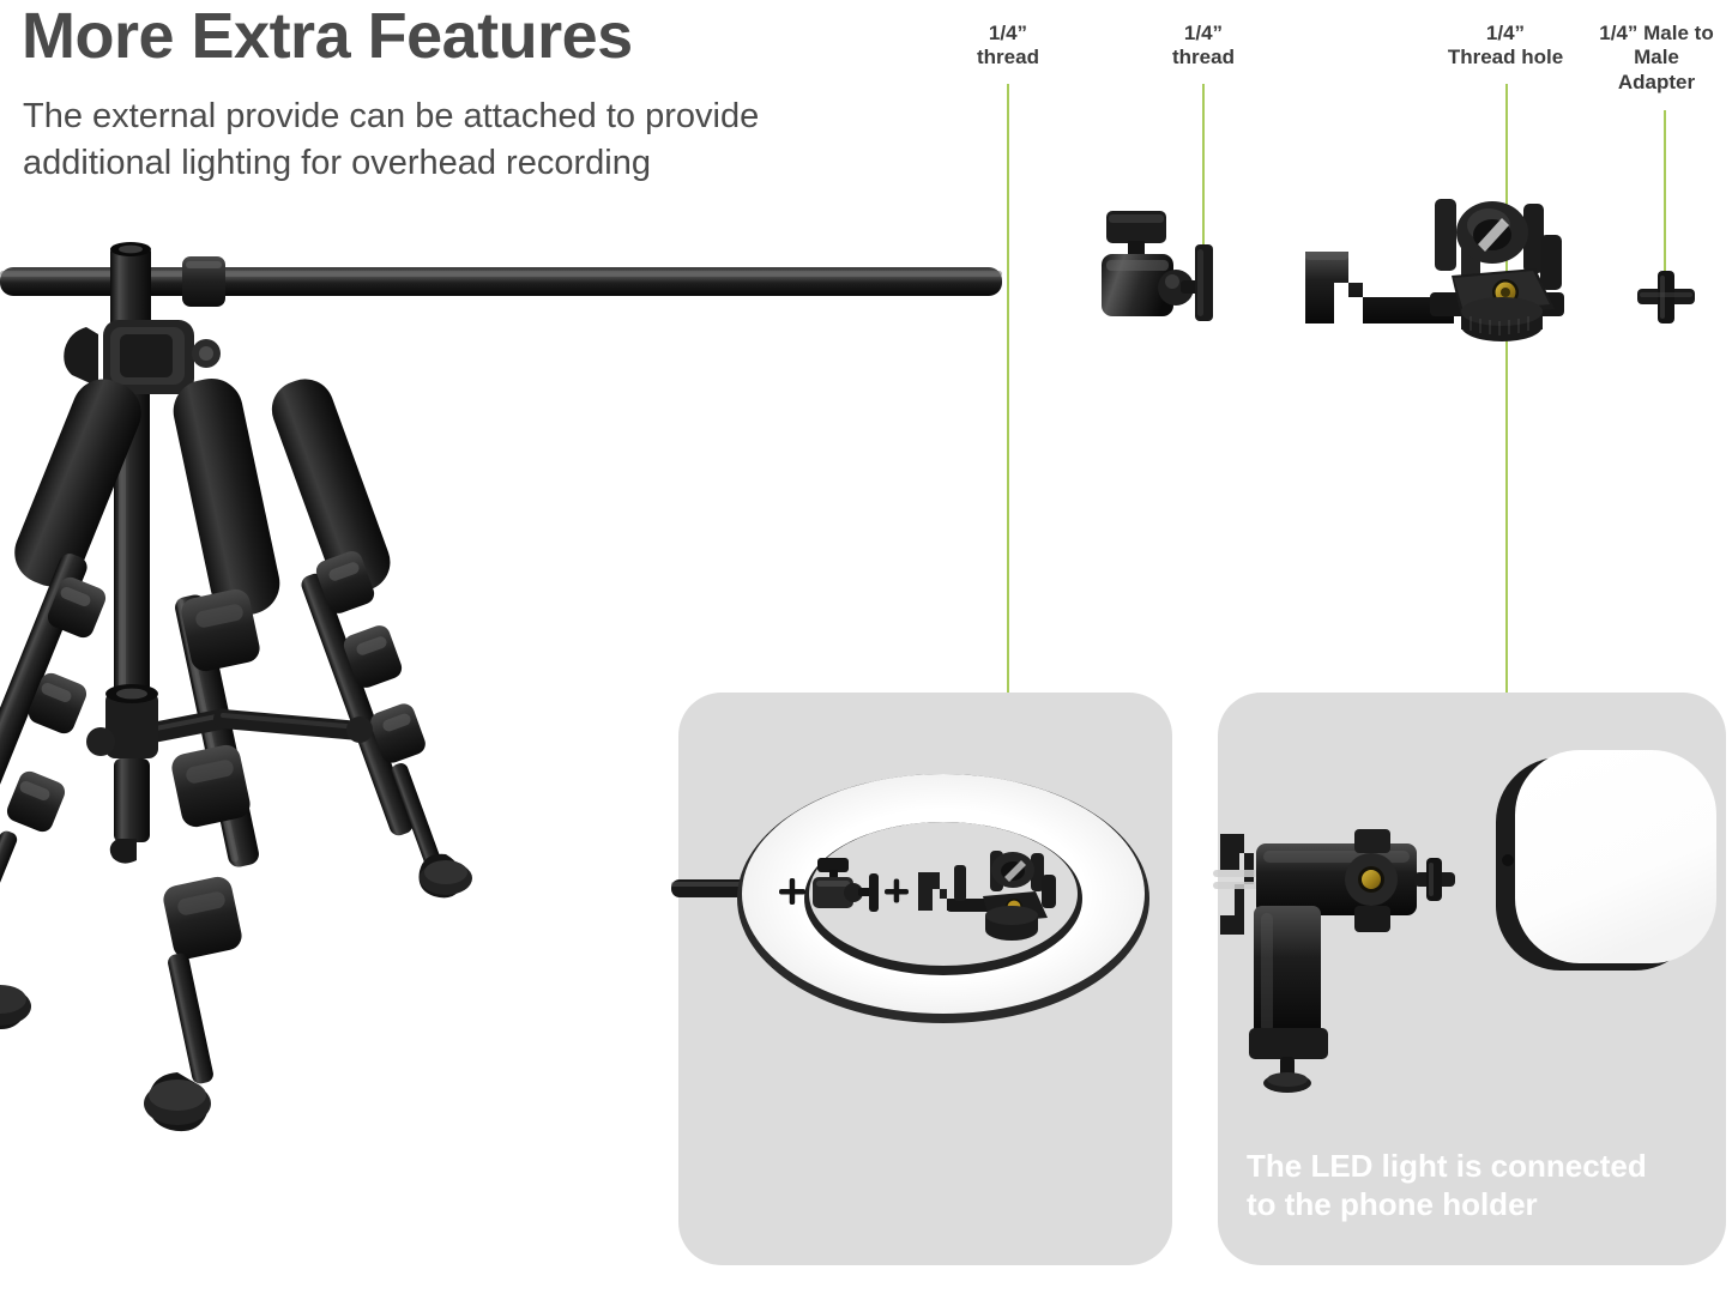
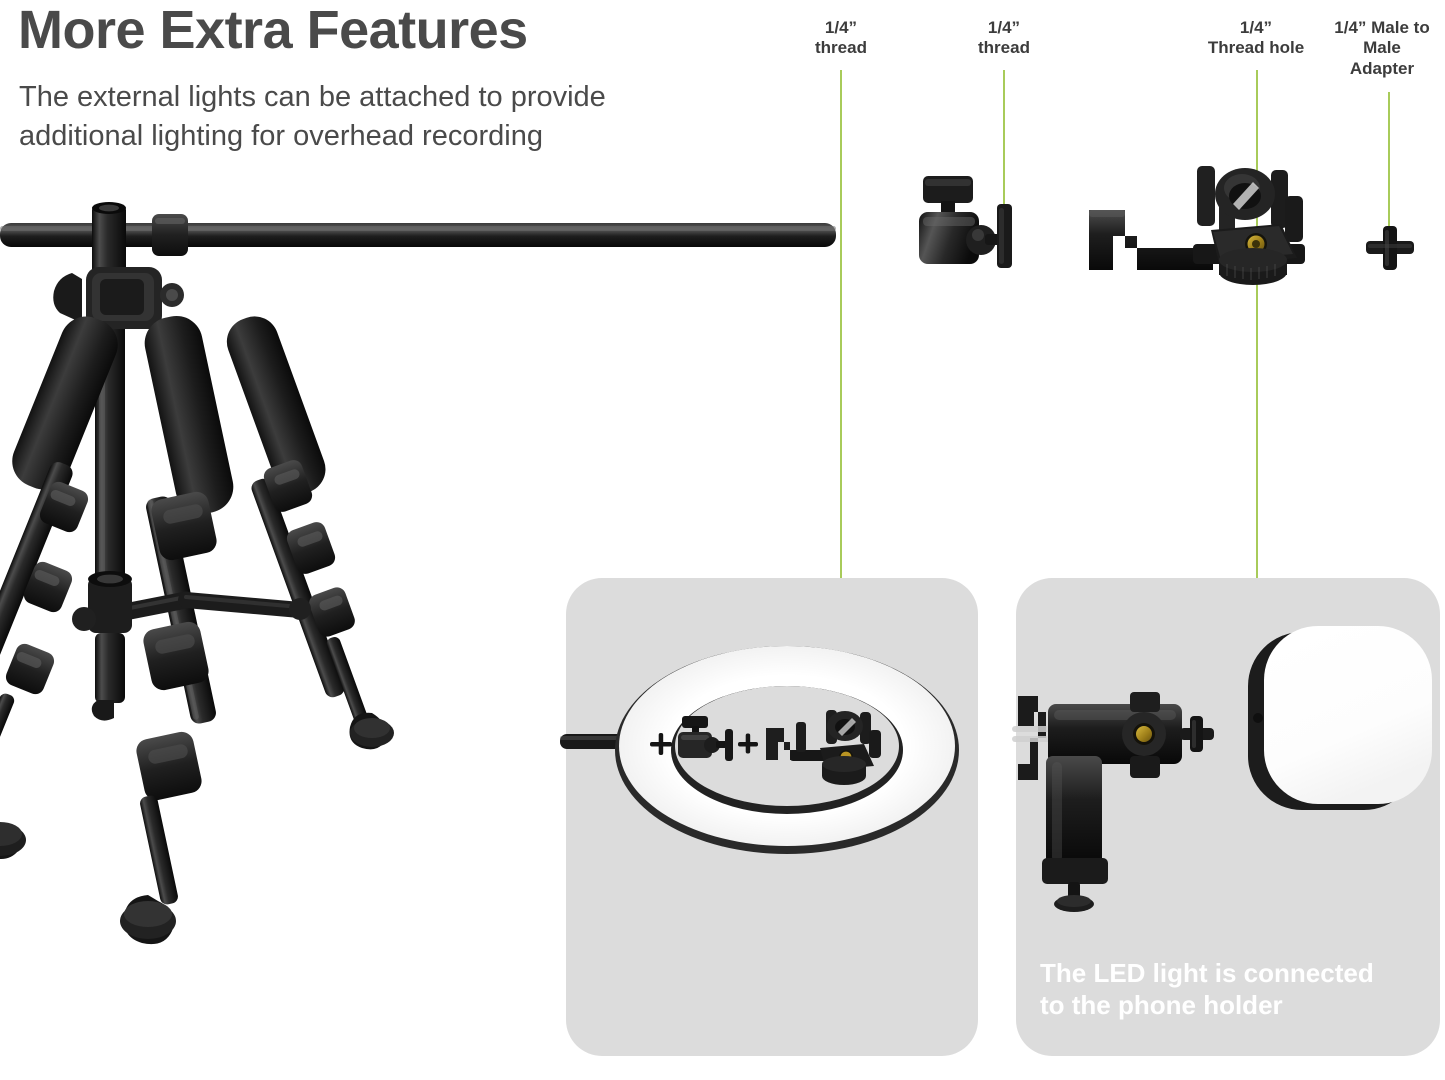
  More Extra Features
- The external provide can be attached to provide additional lighting for overhead recording
+ The external lights can be attached to provide additional lighting for overhead recording
  1/4”
  thread
  1/4”
  thread
  1/4”
  Thread hole
  1/4” Male to
  Male
  Adapter
  The LED light is connected
  to the phone holder
